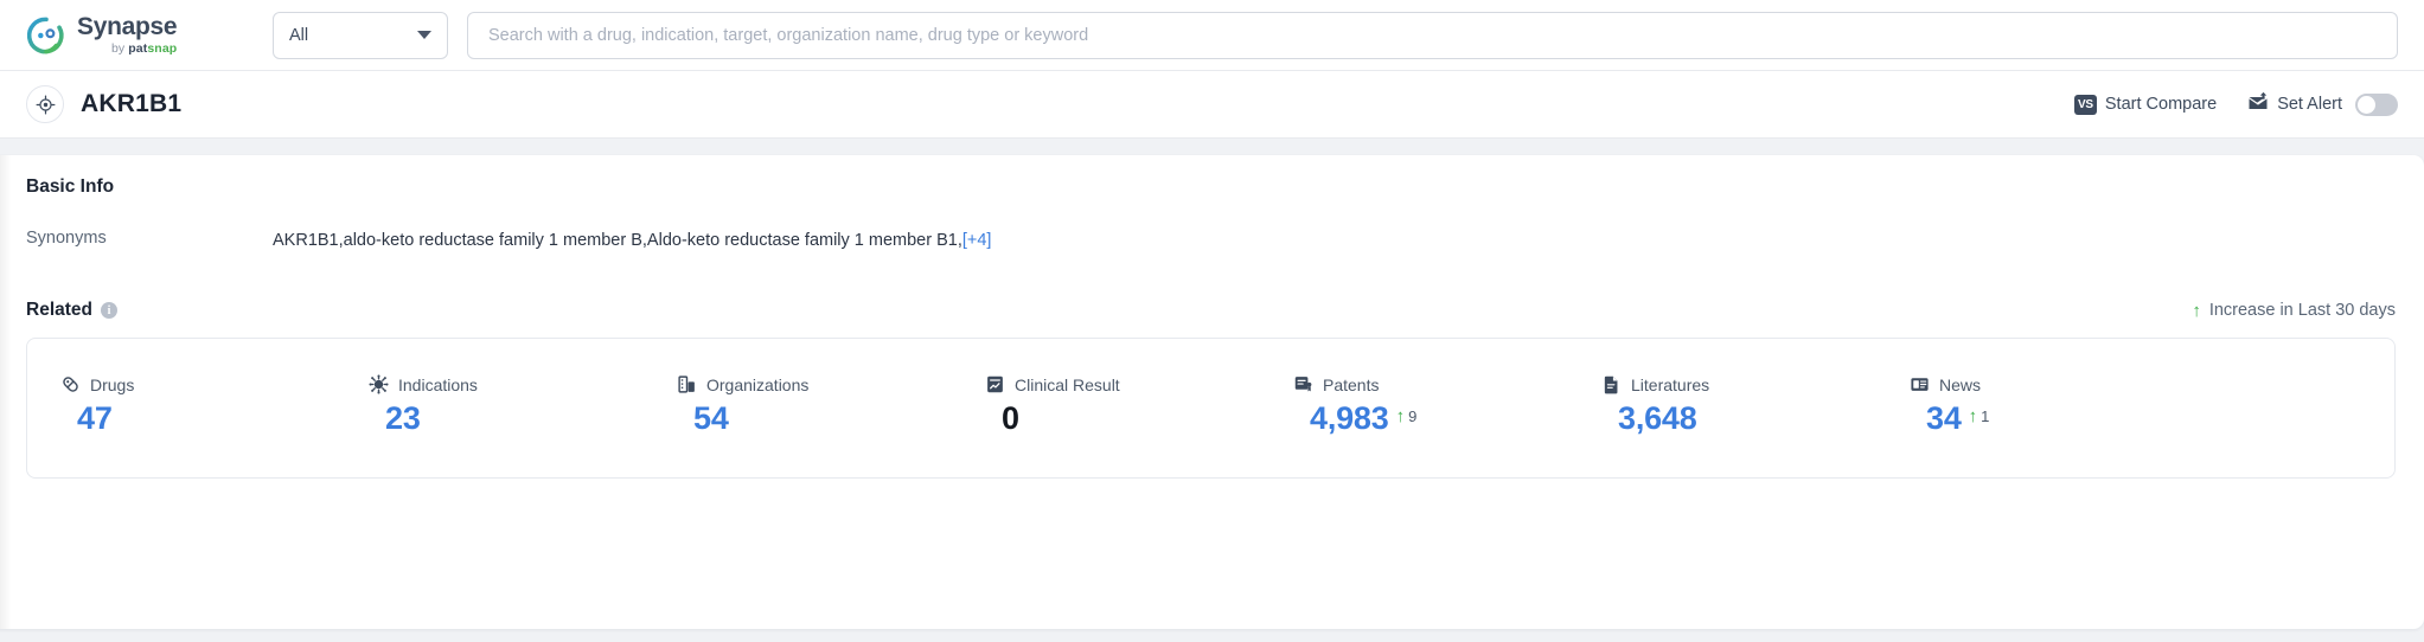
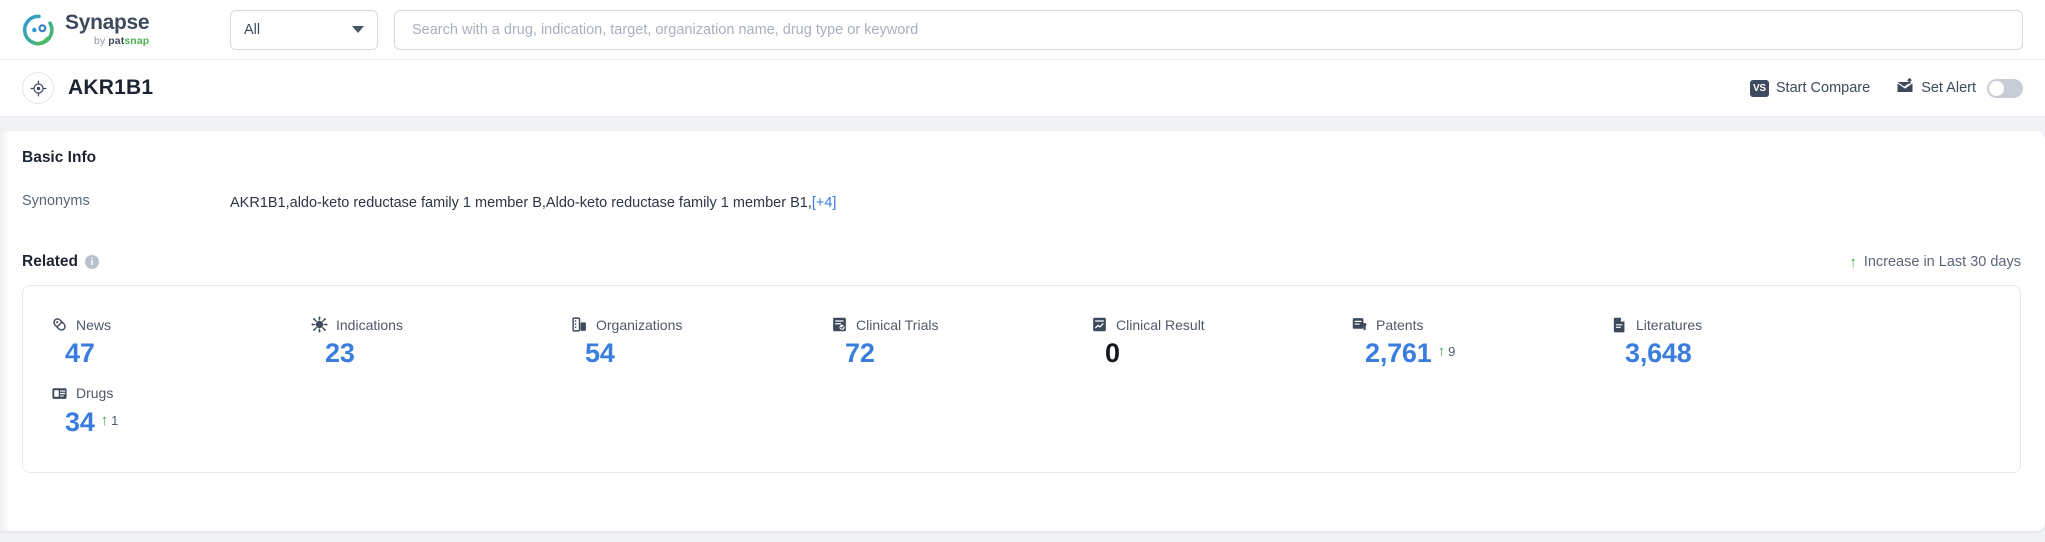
  Synapse
  by patsnap
  All
  Search with a drug, indication, target, organization name, drug type or keyword
  AKR1B1
  VS
  Start Compare
  Set Alert
  Basic Info
  Synonyms
  AKR1B1,aldo-keto reductase family 1 member B,Aldo-keto reductase family 1 member B1,[+4]
  Related
  i
  ↑
  Increase in Last 30 days
- Drugs
+ News
  47
  Indications
  23
  Organizations
  54
+ Clinical Trials
+ 72
  Clinical Result
  0
  Patents
- 4,983
+ 2,761
  ↑
  9
  Literatures
  3,648
- News
+ Drugs
  34
  ↑
  1
